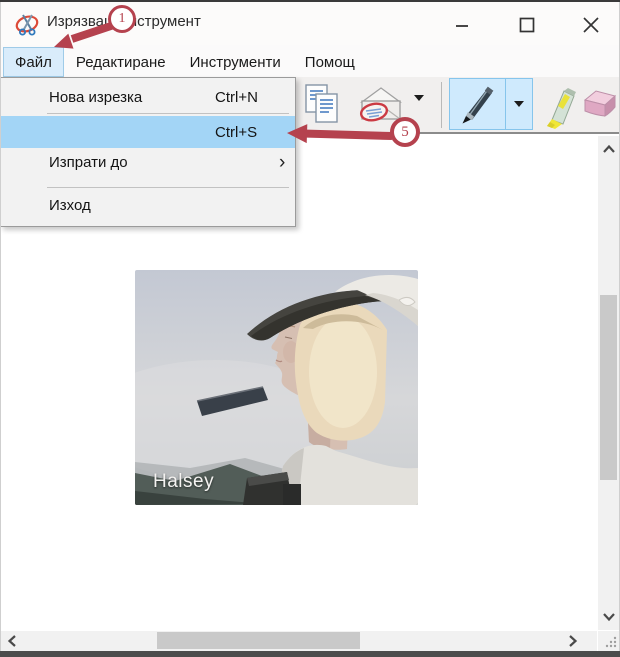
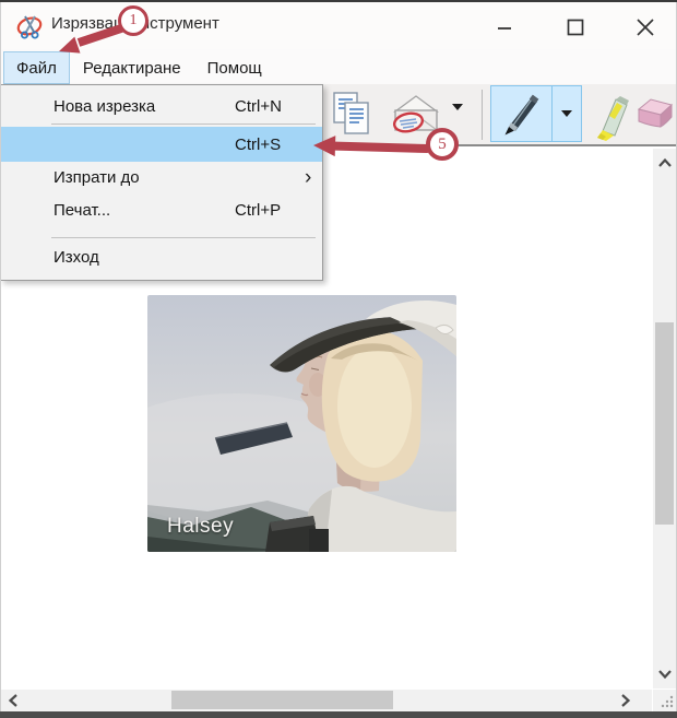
  Изрязваструмент
  Файл
  Редактиране
- Инструменти
  Помощ
  Halsey
  Нова изрезка
  Ctrl+N
  Ctrl+S
  Изпрати до
  ›
+ Печат...
+ Ctrl+P
  Изход
  1
  5
